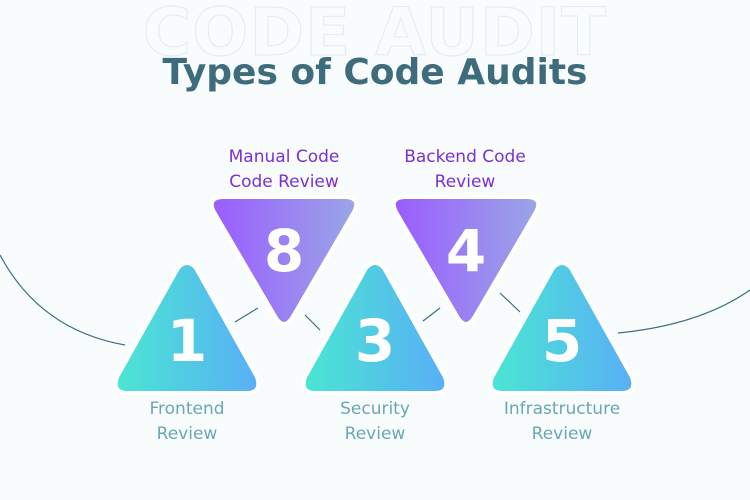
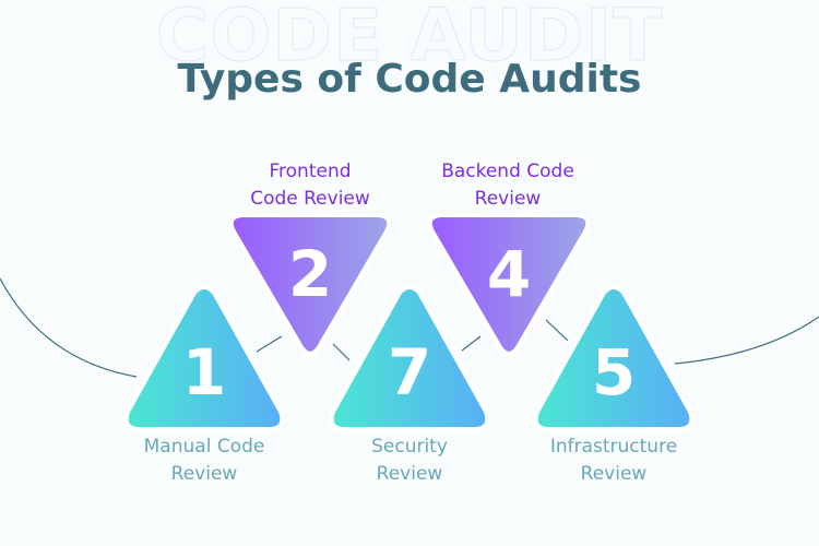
  CODE AUDIT
  Types of Code Audits
  1
- 8
+ 2
- 3
+ 7
  4
  5
- Manual Code
+ Frontend
  Code Review
  Backend Code
  Review
- Frontend
+ Manual Code
  Review
  Security
  Review
  Infrastructure
  Review
